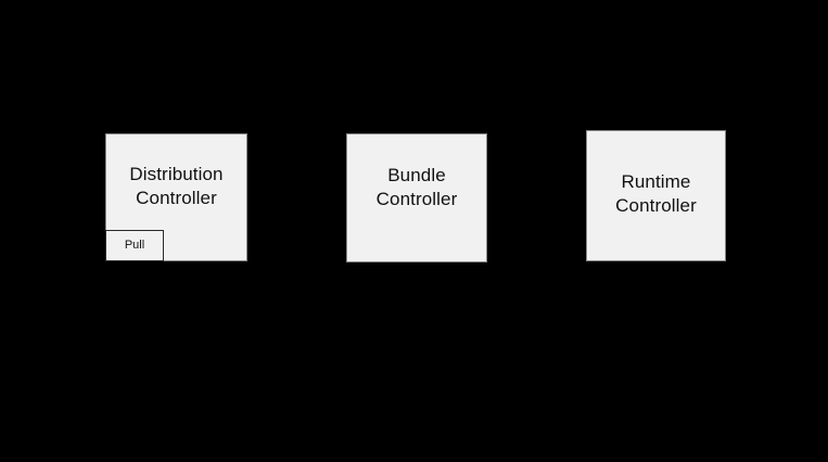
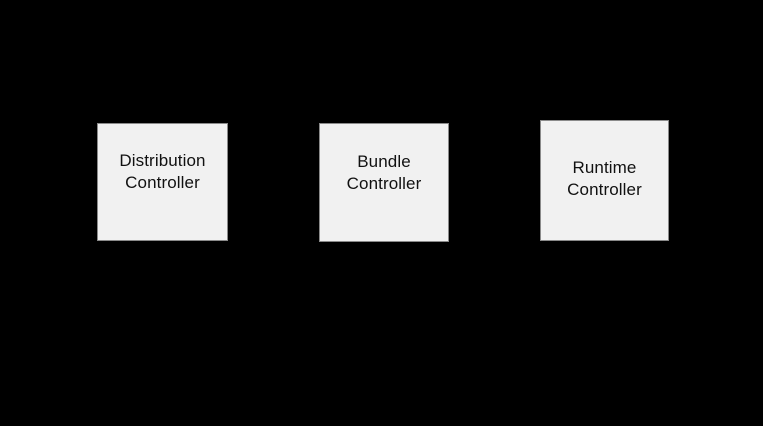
  Distribution
  Controller
- Pull
  Bundle
  Controller
  Runtime
  Controller
